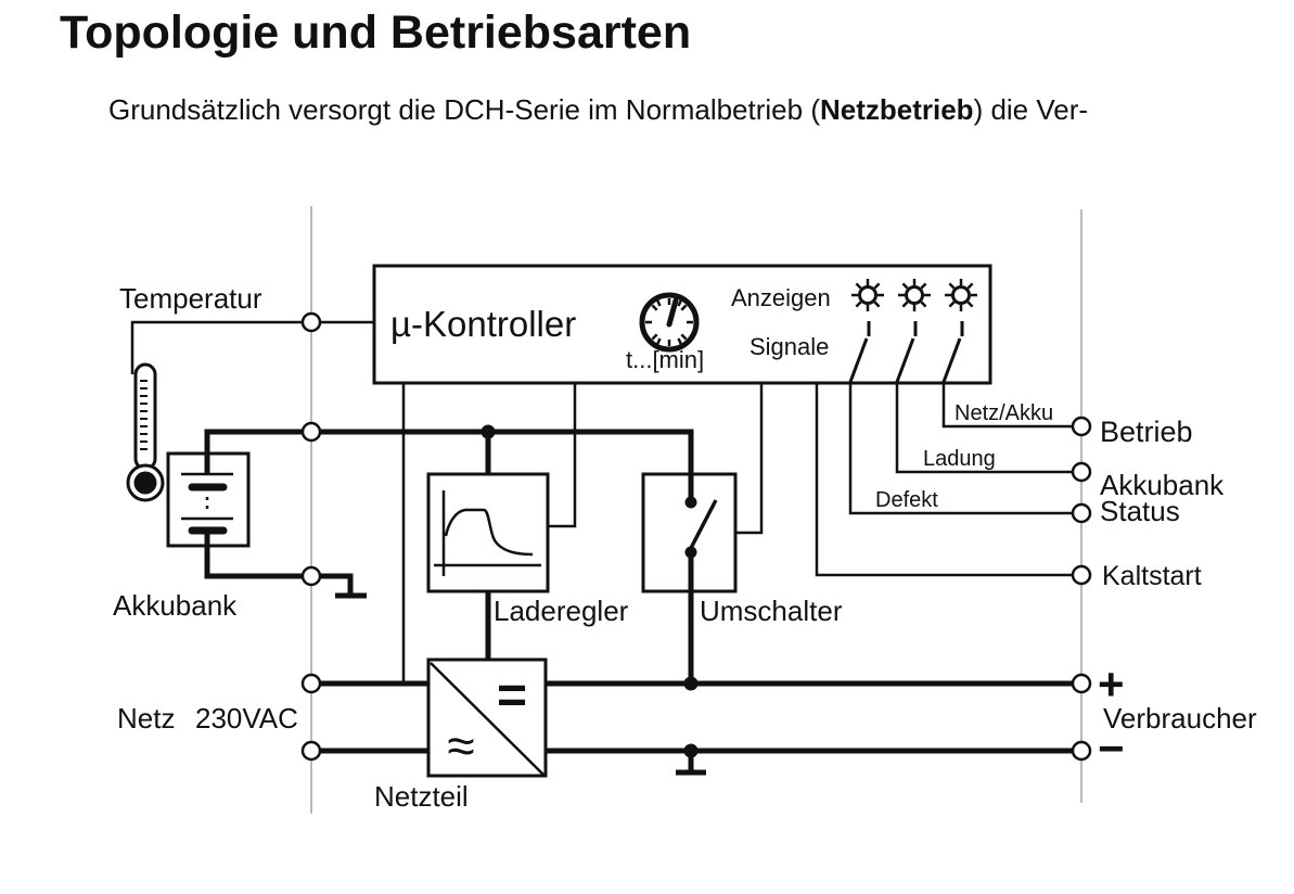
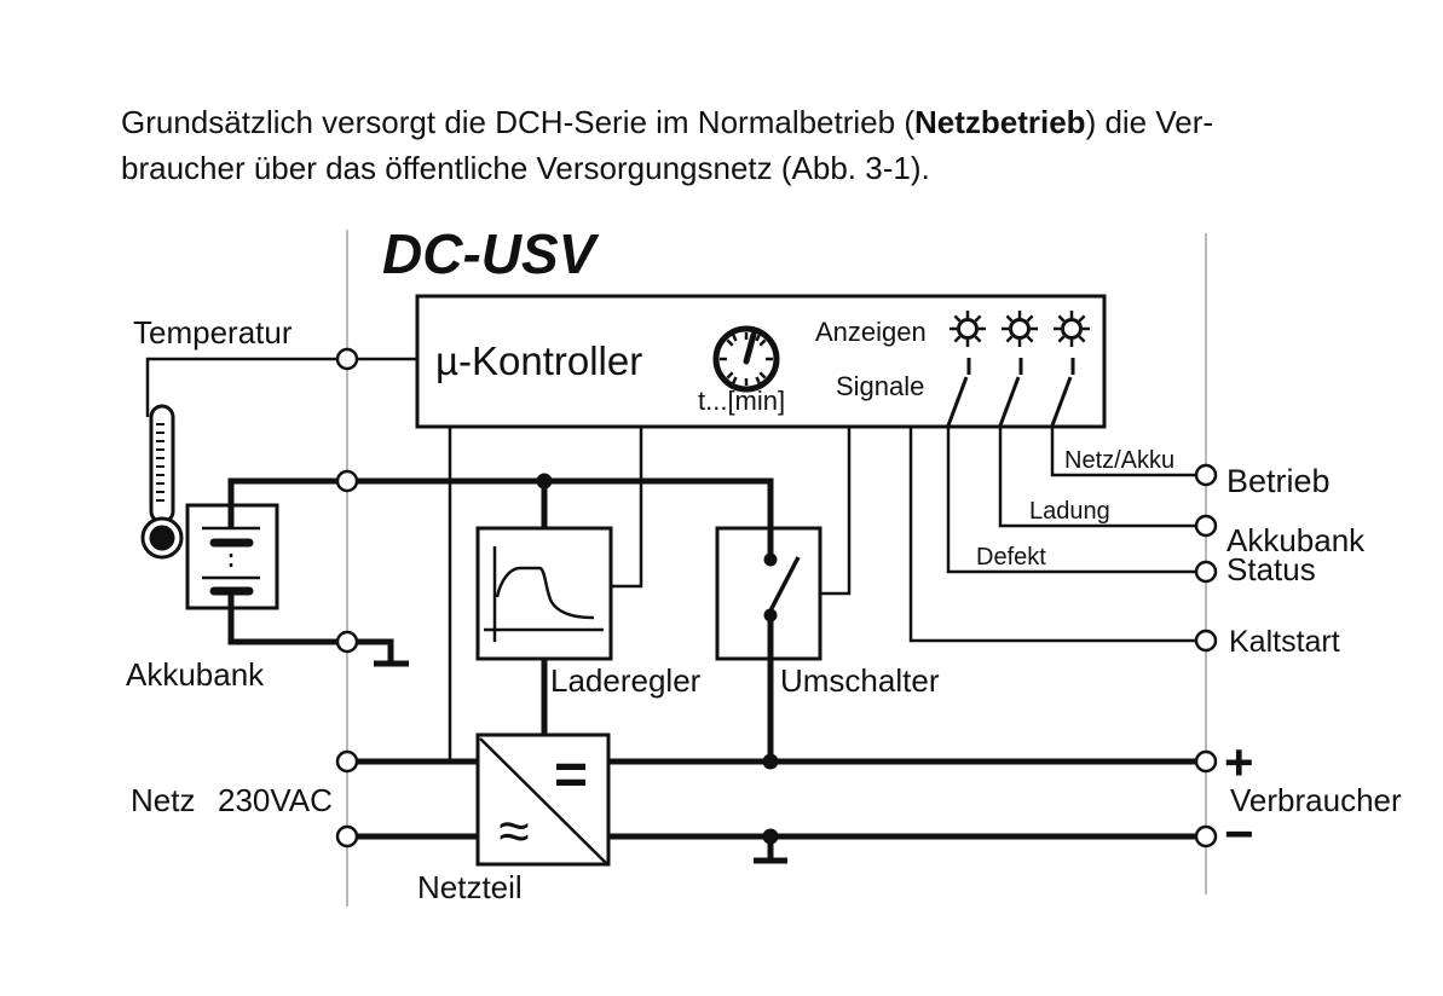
- Topologie und Betriebsarten
  Grundsätzlich versorgt die DCH-Serie im Normalbetrieb (Netzbetrieb) die Ver-
+ braucher über das öffentliche Versorgungsnetz (Abb. 3-1).
  =
  ≈
+ DC-USV
  µ-Kontroller
  t...[min]
  Anzeigen
  Signale
  Temperatur
  Akkubank
  Laderegler
  Umschalter
  Netzteil
  Netz
  230VAC
  Netz/Akku
  Ladung
  Defekt
  Betrieb
  Akkubank
  Status
  Kaltstart
  +
  −
  Verbraucher
